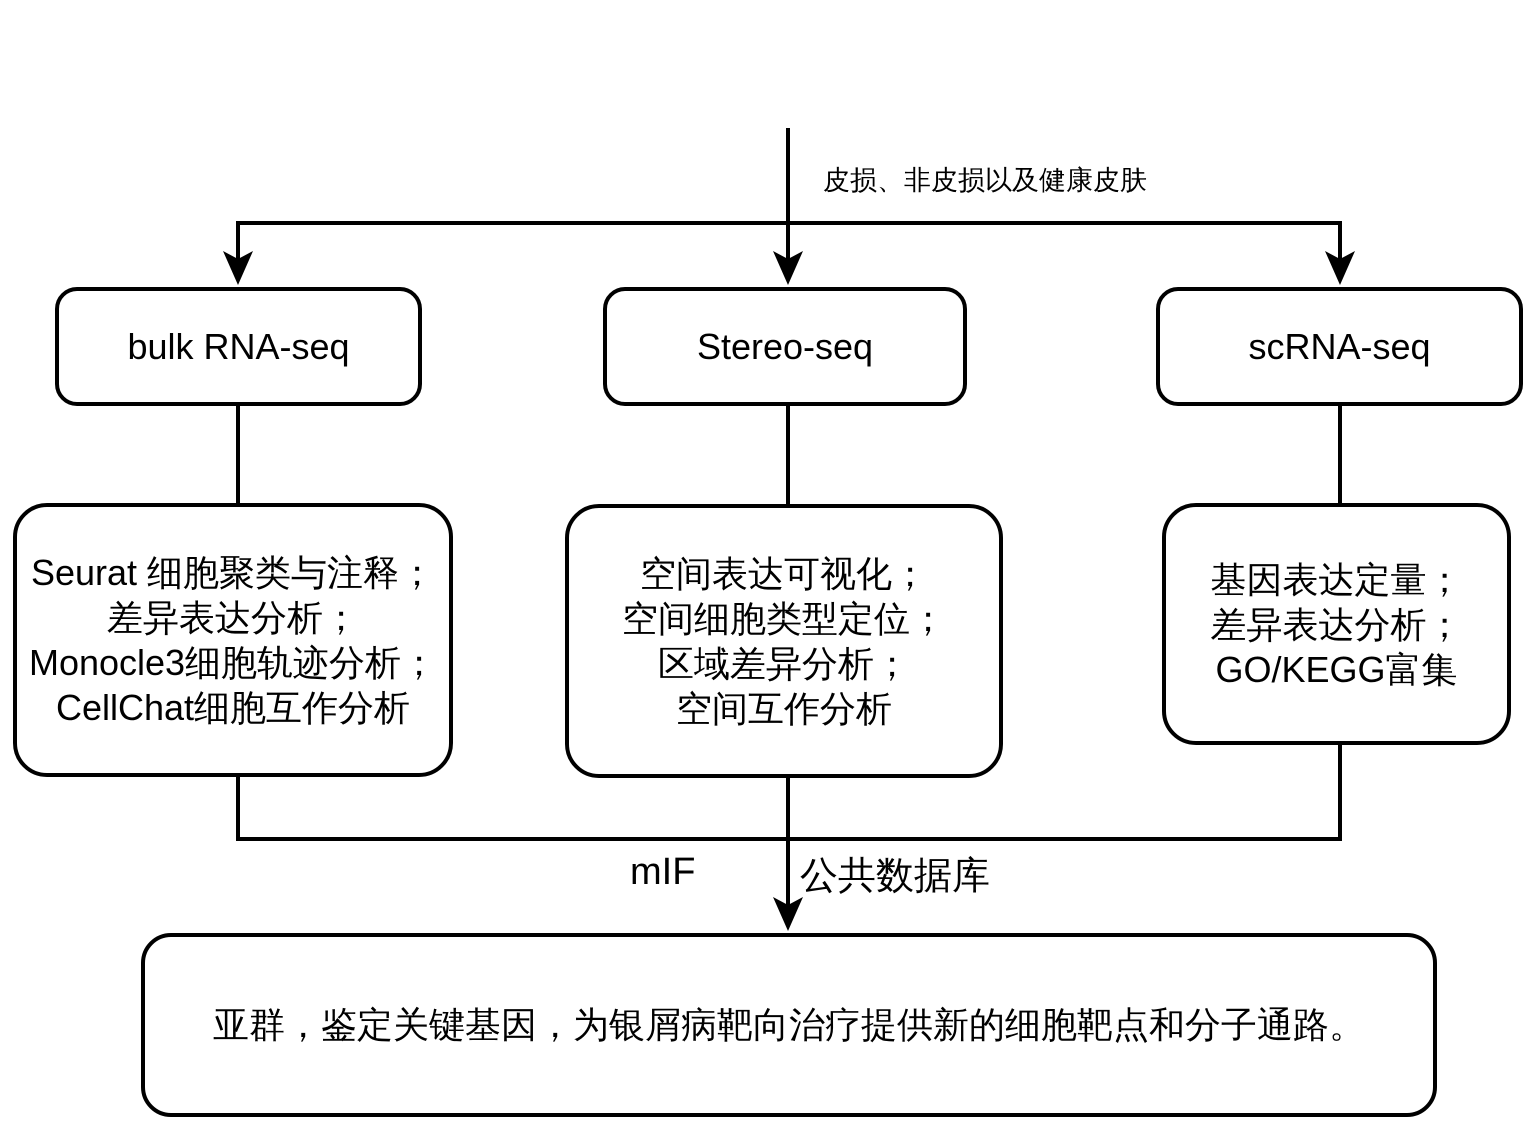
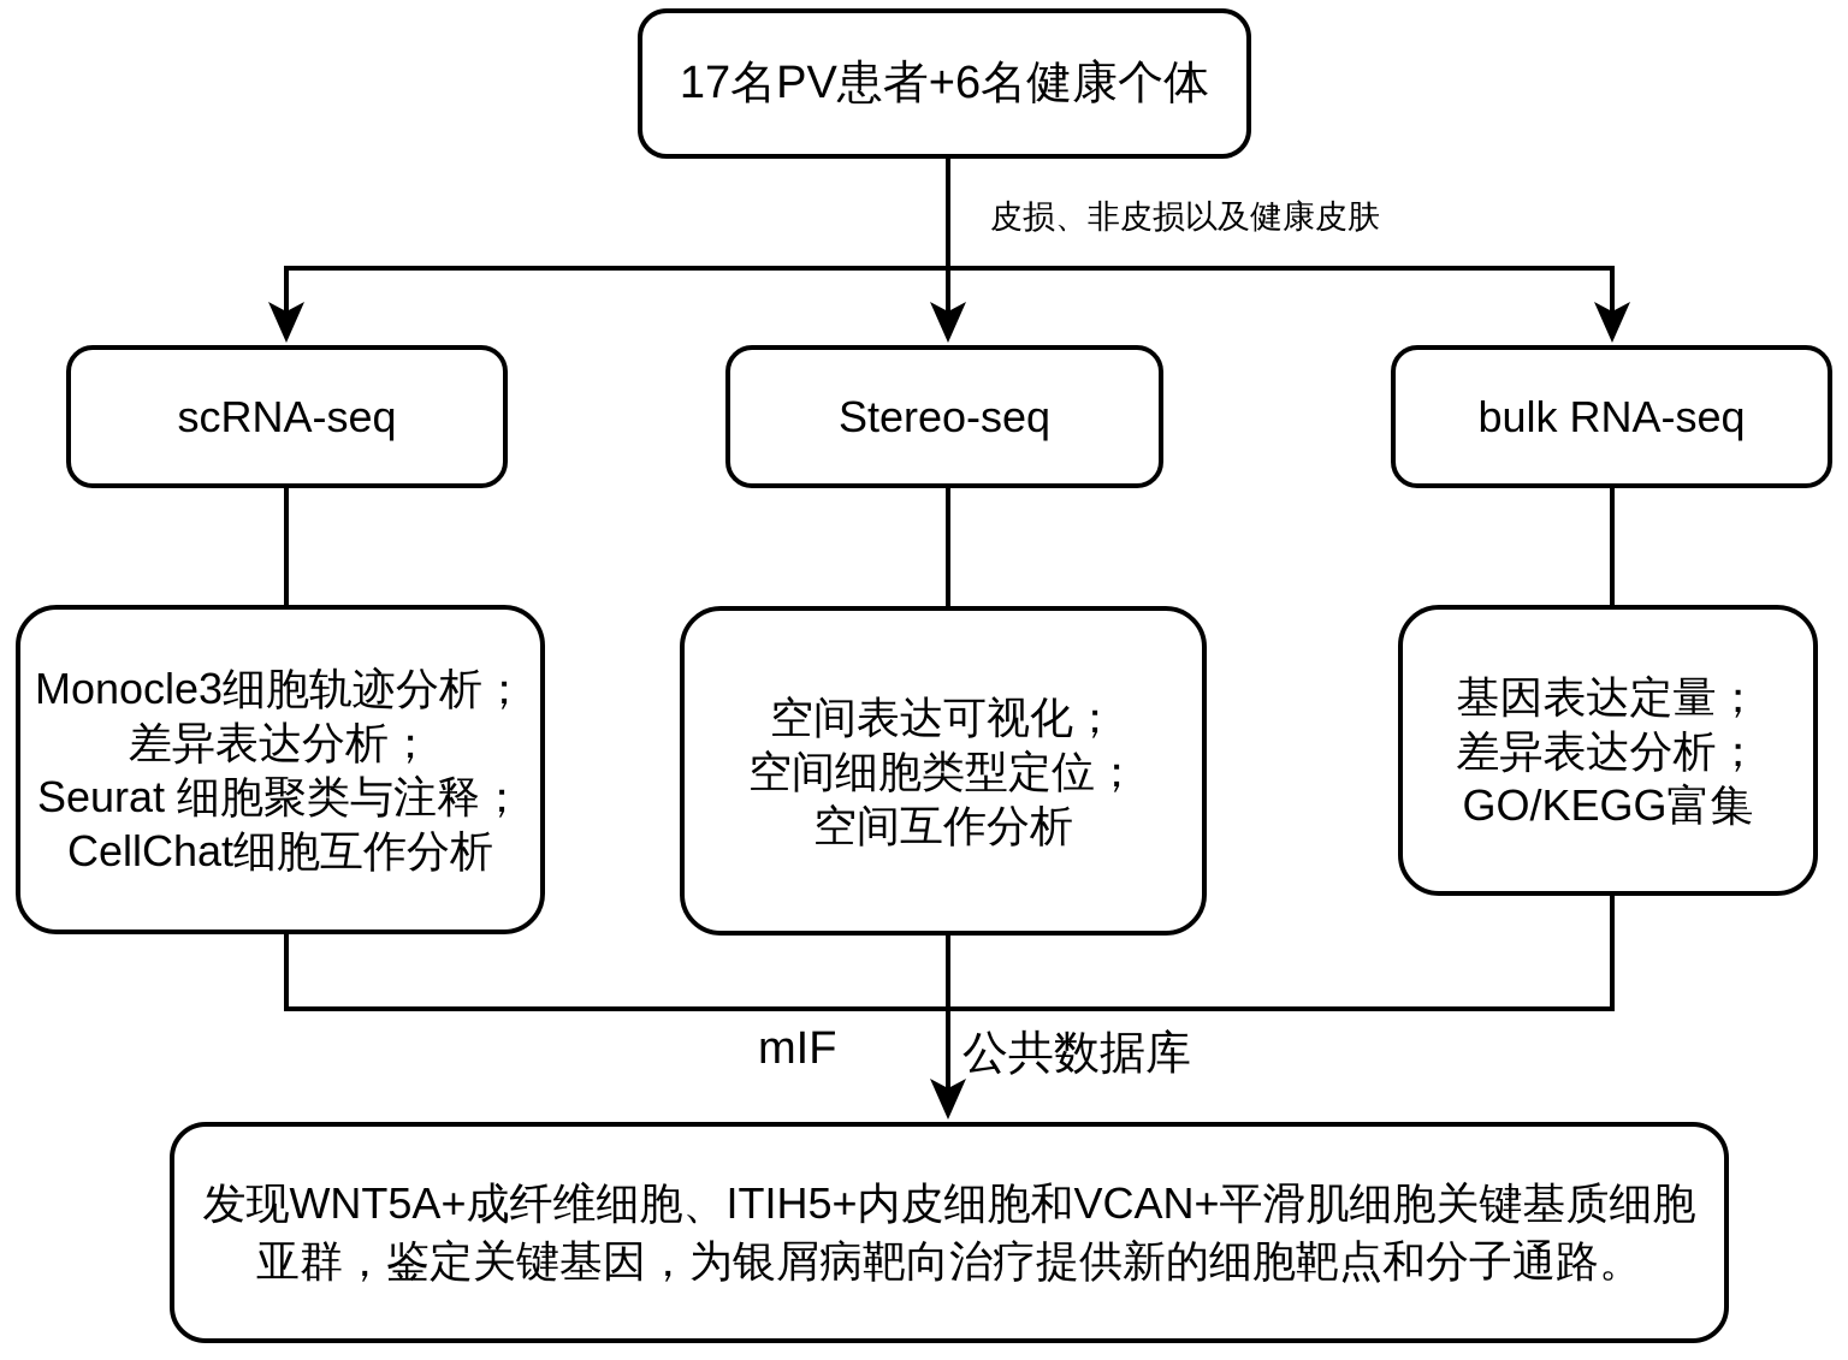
+ 17名PV患者+6名健康个体
  皮损、非皮损以及健康皮肤
- bulk RNA-seq
+ scRNA-seq
  Stereo-seq
- scRNA-seq
+ bulk RNA-seq
- Seurat 细胞聚类与注释；
+ Monocle3细胞轨迹分析；
  差异表达分析；
- Monocle3细胞轨迹分析；
+ Seurat 细胞聚类与注释；
  CellChat细胞互作分析
  空间表达可视化；
  空间细胞类型定位；
- 区域差异分析；
  空间互作分析
  基因表达定量；
  差异表达分析；
  GO/KEGG富集
  mIF
  公共数据库
+ 发现WNT5A+成纤维细胞、ITIH5+内皮细胞和VCAN+平滑肌细胞关键基质细胞
  亚群，鉴定关键基因，为银屑病靶向治疗提供新的细胞靶点和分子通路。
